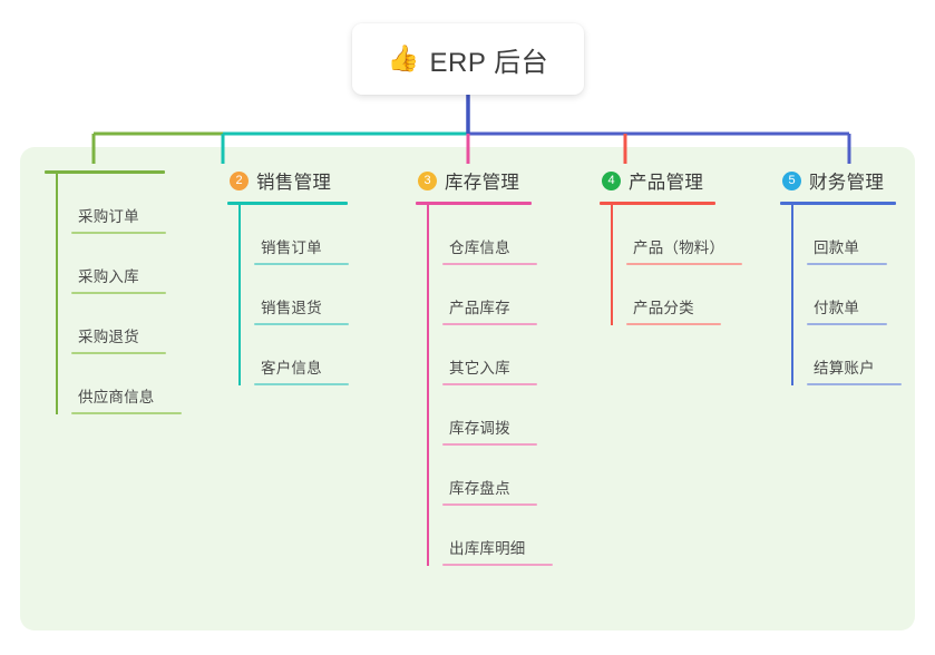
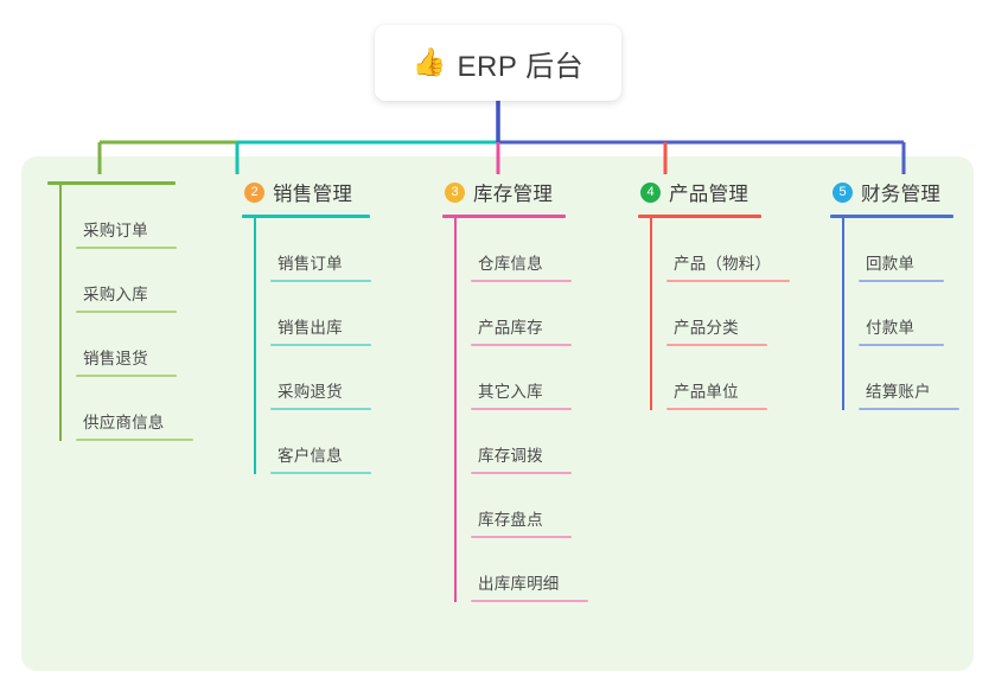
  👍
  ERP 后台
  采购订单
  采购入库
- 采购退货
+ 销售退货
  供应商信息
  2
  销售管理
  销售订单
+ 销售出库
- 销售退货
+ 采购退货
  客户信息
  3
  库存管理
  仓库信息
  产品库存
  其它入库
  库存调拨
  库存盘点
  出库库明细
  4
  产品管理
  产品（物料）
  产品分类
+ 产品单位
  5
  财务管理
  回款单
  付款单
  结算账户
